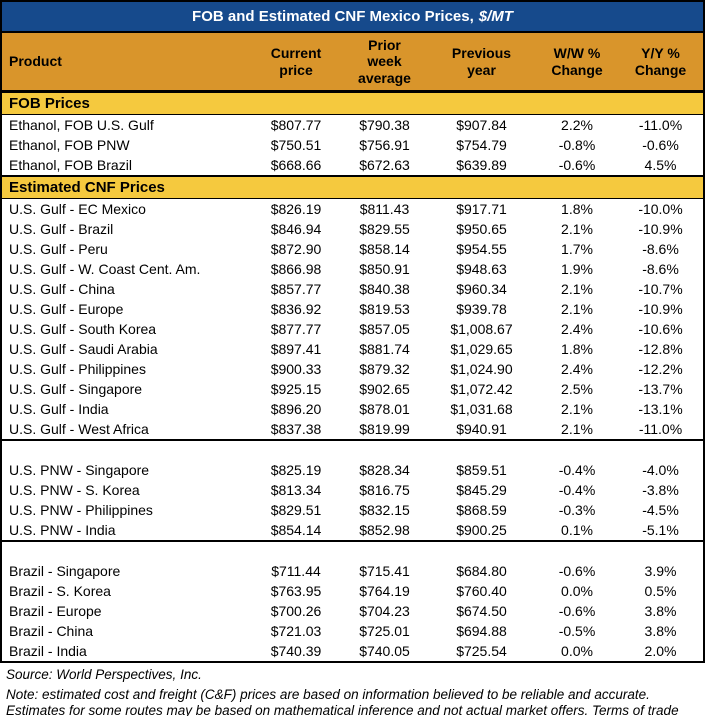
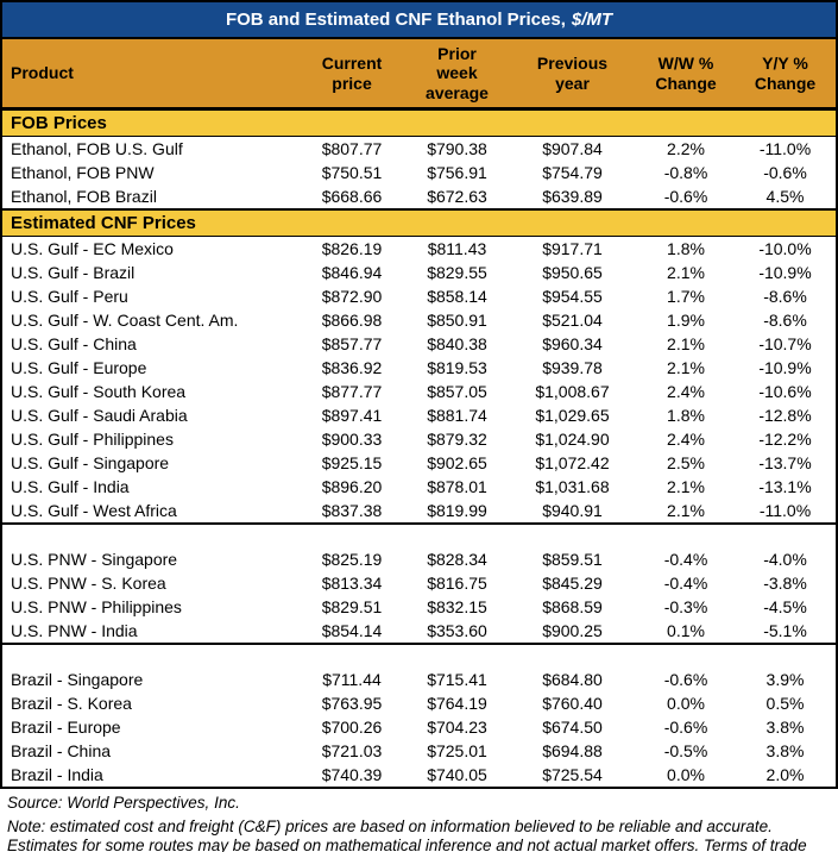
- FOB and Estimated CNF Mexico Prices, $/MT
+ FOB and Estimated CNF Ethanol Prices, $/MT
  Product	Current price	Prior week average	Previous year	W/W % Change	Y/Y % Change
  FOB Prices
  Ethanol, FOB U.S. Gulf	$807.77	$790.38	$907.84	2.2%	-11.0%
  Ethanol, FOB PNW	$750.51	$756.91	$754.79	-0.8%	-0.6%
  Ethanol, FOB Brazil	$668.66	$672.63	$639.89	-0.6%	4.5%
  Estimated CNF Prices
  U.S. Gulf - EC Mexico	$826.19	$811.43	$917.71	1.8%	-10.0%
  U.S. Gulf - Brazil	$846.94	$829.55	$950.65	2.1%	-10.9%
  U.S. Gulf - Peru	$872.90	$858.14	$954.55	1.7%	-8.6%
- U.S. Gulf - W. Coast Cent. Am.	$866.98	$850.91	$948.63	1.9%	-8.6%
+ U.S. Gulf - W. Coast Cent. Am.	$866.98	$850.91	$521.04	1.9%	-8.6%
  U.S. Gulf - China	$857.77	$840.38	$960.34	2.1%	-10.7%
  U.S. Gulf - Europe	$836.92	$819.53	$939.78	2.1%	-10.9%
  U.S. Gulf - South Korea	$877.77	$857.05	$1,008.67	2.4%	-10.6%
  U.S. Gulf - Saudi Arabia	$897.41	$881.74	$1,029.65	1.8%	-12.8%
  U.S. Gulf - Philippines	$900.33	$879.32	$1,024.90	2.4%	-12.2%
  U.S. Gulf - Singapore	$925.15	$902.65	$1,072.42	2.5%	-13.7%
  U.S. Gulf - India	$896.20	$878.01	$1,031.68	2.1%	-13.1%
  U.S. Gulf - West Africa	$837.38	$819.99	$940.91	2.1%	-11.0%
  U.S. PNW - Singapore	$825.19	$828.34	$859.51	-0.4%	-4.0%
  U.S. PNW - S. Korea	$813.34	$816.75	$845.29	-0.4%	-3.8%
  U.S. PNW - Philippines	$829.51	$832.15	$868.59	-0.3%	-4.5%
- U.S. PNW - India	$854.14	$852.98	$900.25	0.1%	-5.1%
+ U.S. PNW - India	$854.14	$353.60	$900.25	0.1%	-5.1%
  Brazil - Singapore	$711.44	$715.41	$684.80	-0.6%	3.9%
  Brazil - S. Korea	$763.95	$764.19	$760.40	0.0%	0.5%
  Brazil - Europe	$700.26	$704.23	$674.50	-0.6%	3.8%
  Brazil - China	$721.03	$725.01	$694.88	-0.5%	3.8%
  Brazil - India	$740.39	$740.05	$725.54	0.0%	2.0%
  Source: World Perspectives, Inc.
  Note: estimated cost and freight (C&F) prices are based on information believed to be reliable and accurate.
  Estimates for some routes may be based on mathematical inference and not actual market offers. Terms of trade
